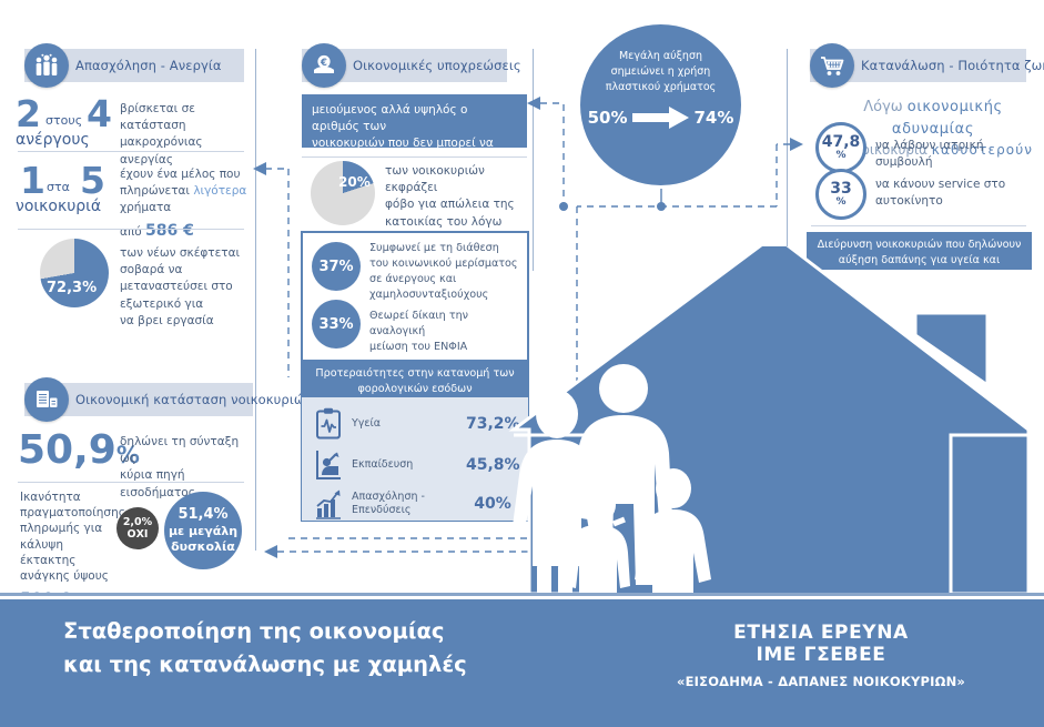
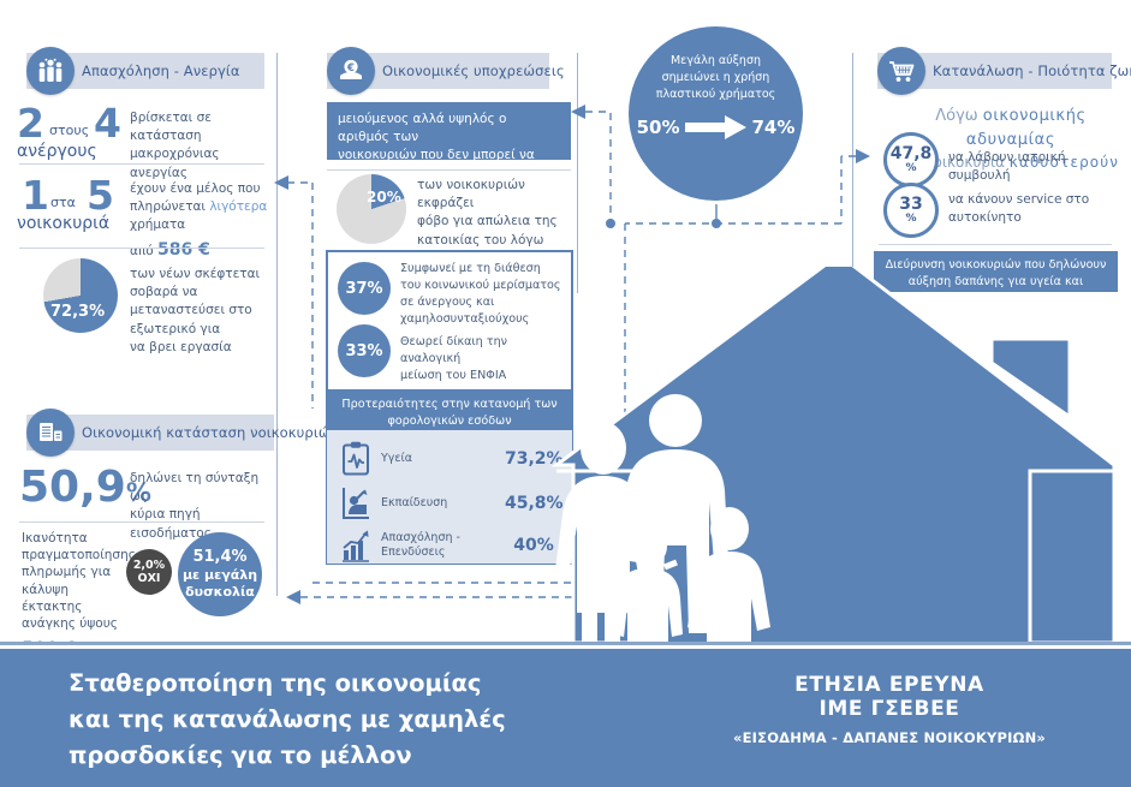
  Απασχόληση - Ανεργία
  2
  στους
  4
  ανέργους
  βρίσκεται σε κατάσταση
  μακροχρόνιας ανεργίας
  1
  στα
  5
  νοικοκυριά
  έχουν ένα μέλος που
  πληρώνεται λιγότερα χρήματα
  από 586 €
  72,3%
  των νέων σκέφτεται σοβαρά να
  μεταναστεύσει στο εξωτερικό για
  να βρει εργασία
  Οικονομική κατάσταση νοικοκυριώ
  50,9%
  δηλώνει τη σύνταξη ως
  κύρια πηγή εισοδήματο
  Ικανότητα
  πραγματοποίηση
  πληρωμής για
  κάλυψη έκτακτης
  ανάγκης ύψους
  2,0%
  ΟΧΙ
  51,4%
  με μεγάλη
  δυσκολία
  €
  Οικονομικές υποχρεώσεις
  μειούμενος αλλά υψηλός ο αριθμός των
  νοικοκυριών που δεν μπορεί να καλει
  ογικές του υποχρεώσεις
  20%
  των νοικοκυριών εκφράζει
  φόβο για απώλεια της
  κατοικίας του λόγω
  37%
  Συμφωνεί με τη διάθεση
  του κοινωνικού μερίσματος
  σε άνεργους και
  χαμηλοσυνταξιούχους
  33%
  Θεωρεί δίκαιη την αναλογική
  μείωση του ΕΝΦΙΑ
  Προτεραιότητες στην κατανομή των
  φορολογικών εσόδων
  Υγεία
  73,2%
  Εκπαίδευση
  45,8%
  Απασχόληση -
  Επενδύσεις
  40%
  Μεγάλη αύξηση
  σημειώνει η χρήση
  πλαστικού χρήματος
  50%
  74%
  Κατανάλωση - Ποιότητα ζω
  Λόγω οικονομικής αδυναμίας
  ικοκυριά καθυστερούν
  47,8
  %
  να λάβουν ιατρική συμβουλή
  33
  %
  να κάνουν service στο
  αυτοκίνητο
  Διεύρυνση νοικοκυριών που δηλώνουν
  αύξηση δαπάνης για υγεία και θέρμανση
  Σταθεροποίηση της οικονομίας
  και της κατανάλωσης με χαμηλές
+ προσδοκίες για το μέλλον
  ΕΤΗΣΙΑ ΕΡΕΥΝΑ
  ΙΜΕ ΓΣΕΒΕΕ
  «ΕΙΣΟΔΗΜΑ - ΔΑΠΑΝΕΣ ΝΟΙΚΟΚΥΡΙΩΝ»
